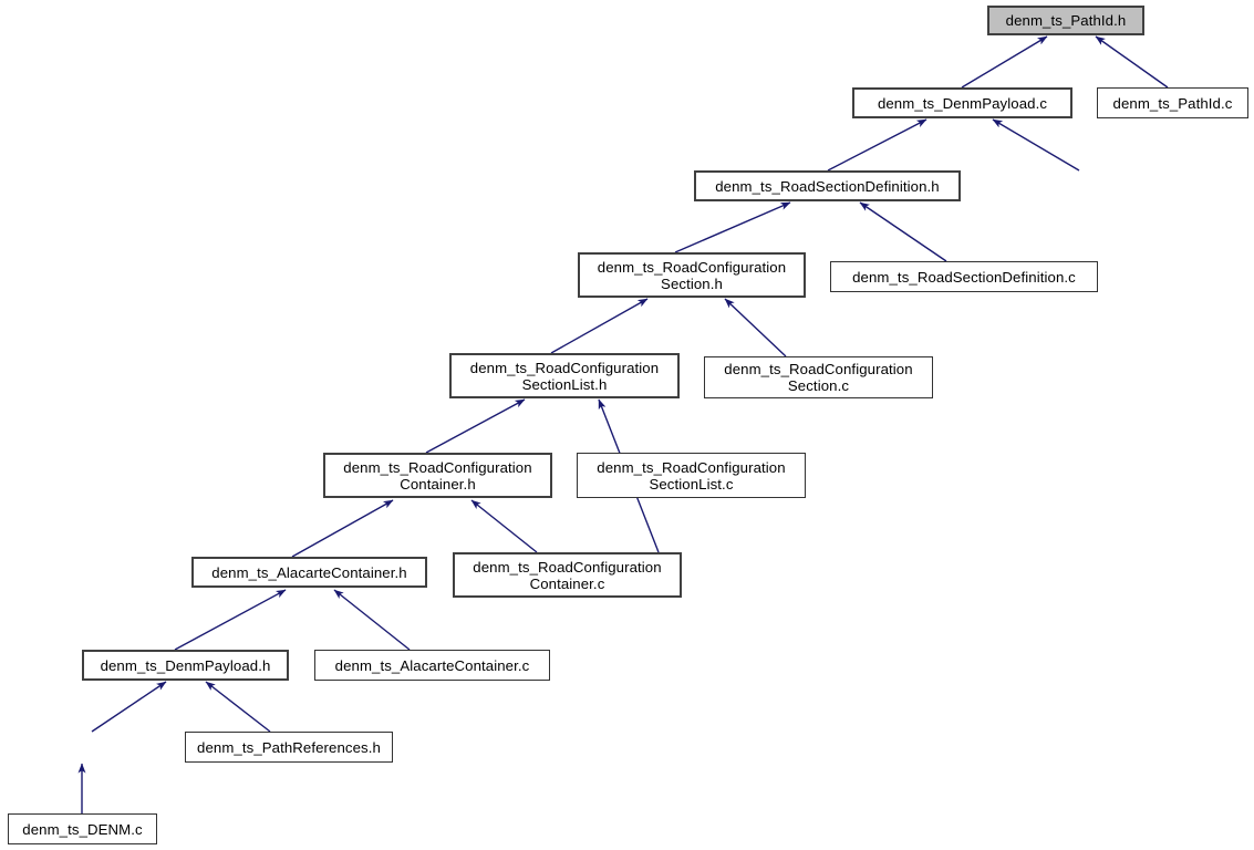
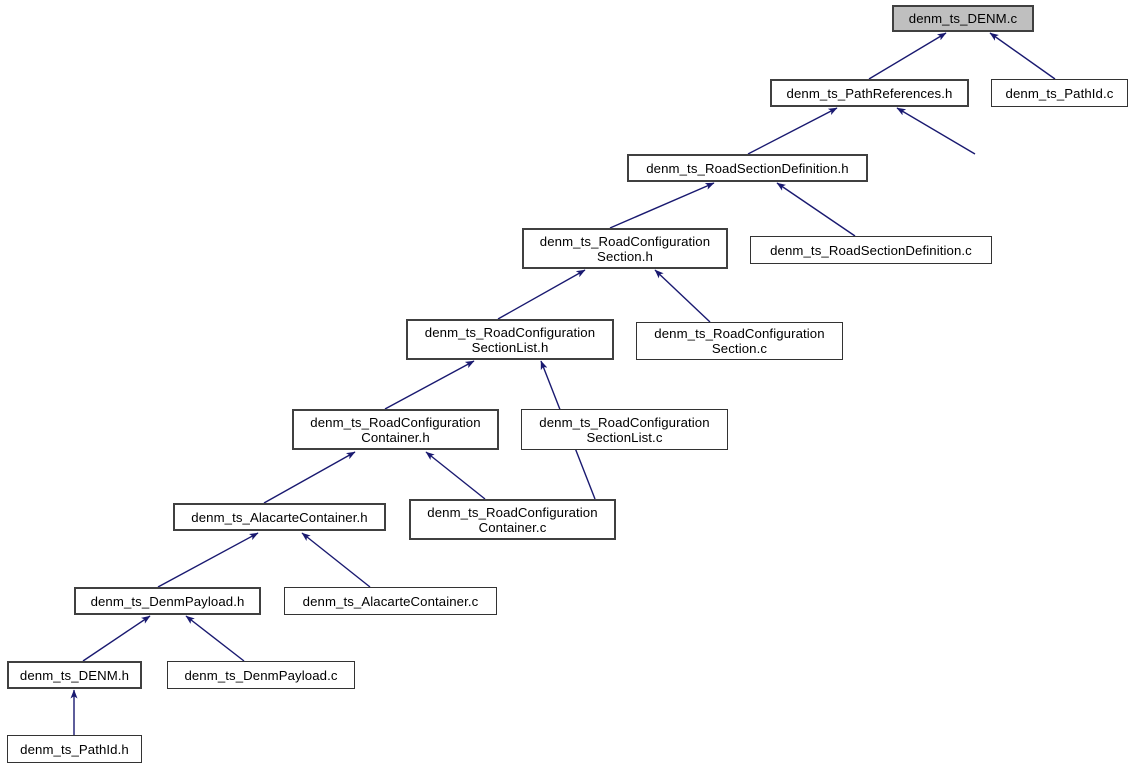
- denm_ts_PathId.h
+ denm_ts_DENM.c
- denm_ts_DenmPayload.c
+ denm_ts_PathReferences.h
  denm_ts_PathId.c
  denm_ts_RoadSectionDefinition.h
  denm_ts_RoadConfiguration
  Section.h
  denm_ts_RoadSectionDefinition.c
  denm_ts_RoadConfiguration
  SectionList.h
  denm_ts_RoadConfiguration
  Section.c
  denm_ts_RoadConfiguration
  Container.h
  denm_ts_RoadConfiguration
  SectionList.c
  denm_ts_AlacarteContainer.h
  denm_ts_RoadConfiguration
  Container.c
  denm_ts_DenmPayload.h
  denm_ts_AlacarteContainer.c
+ denm_ts_DENM.h
- denm_ts_PathReferences.h
+ denm_ts_DenmPayload.c
- denm_ts_DENM.c
+ denm_ts_PathId.h
